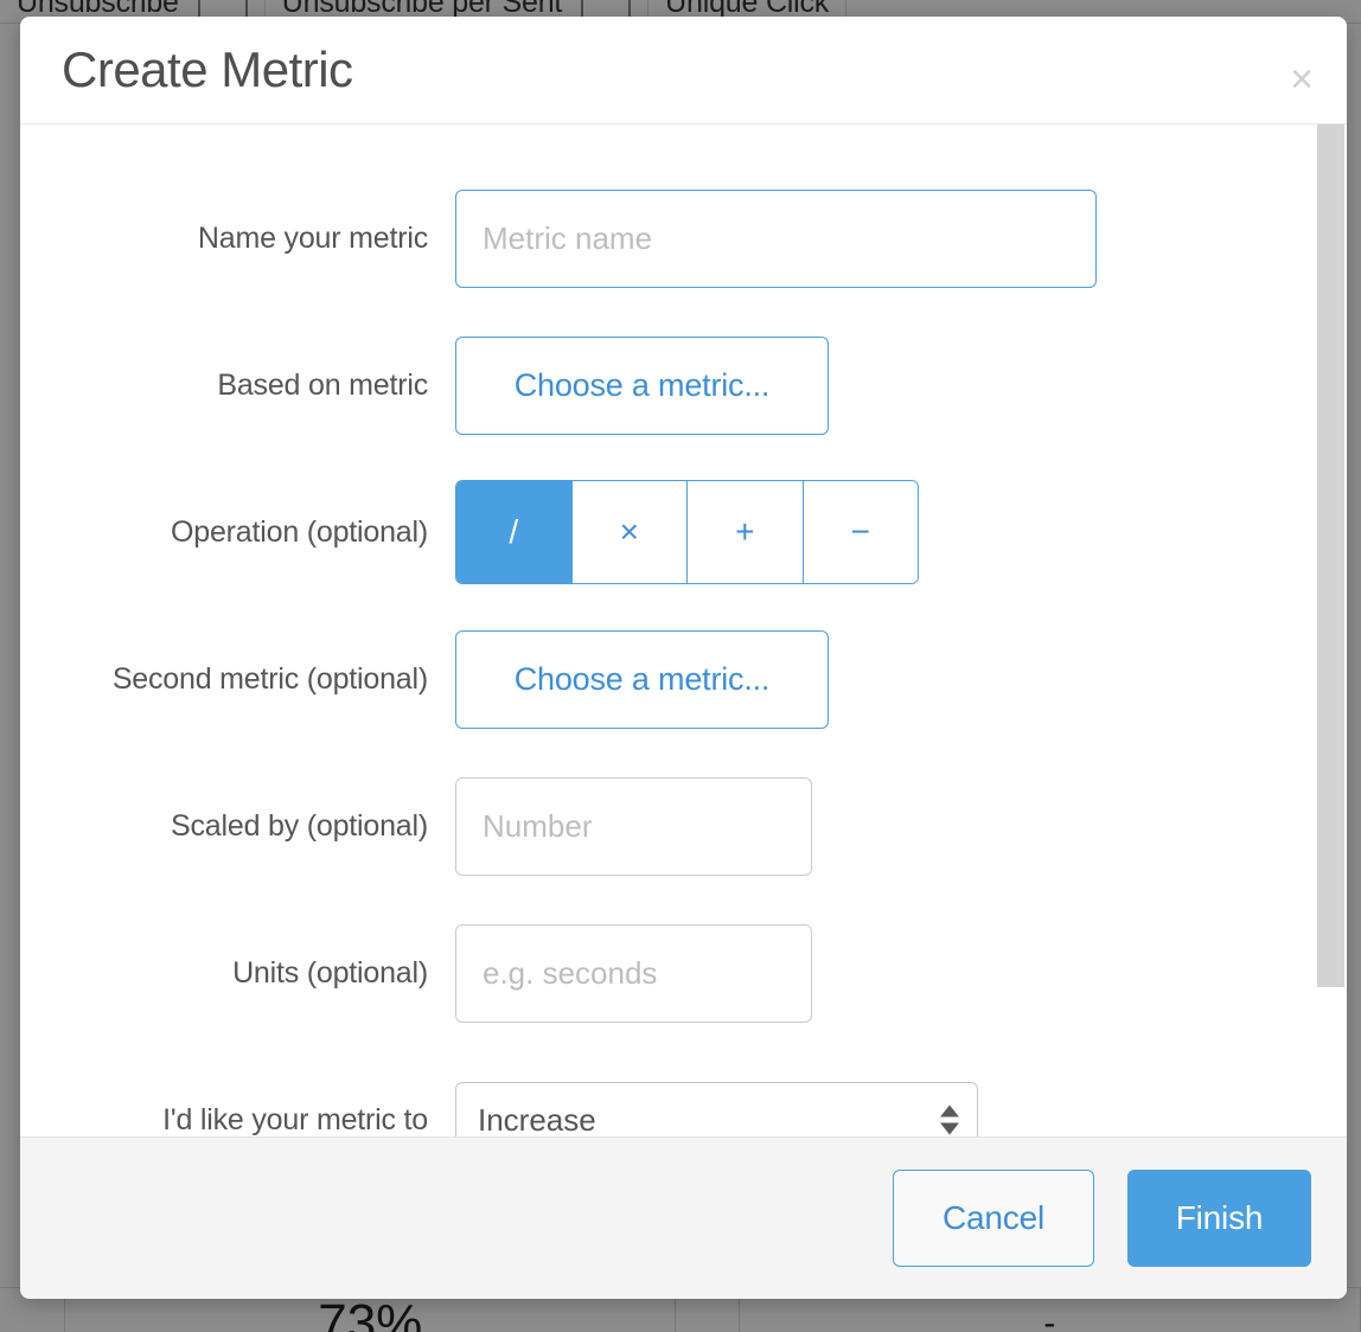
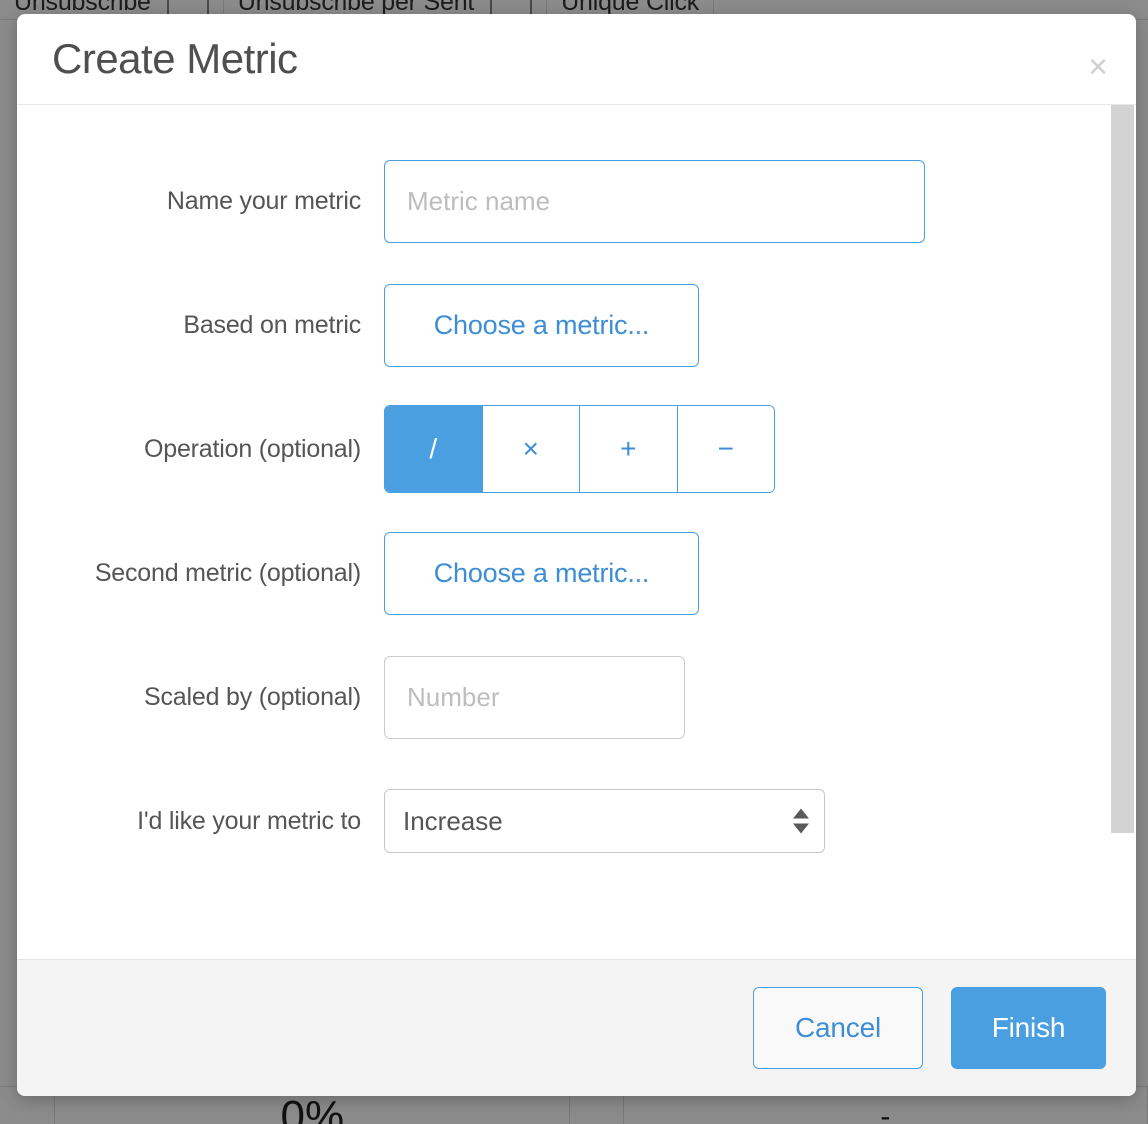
  Unsubscribe
  Unsubscribe per Sent
  Unique Click
- 73%
+ 0%
  -
  Create Metric
  ×
  Name your metric
  Metric name
  Based on metric
  Choose a metric...
  Operation (optional)
  /
  ×
  +
  −
  Second metric (optional)
  Choose a metric...
  Scaled by (optional)
  Number
- Units (optional)
- e.g. seconds
  I'd like your metric to
  Increase
  Cancel
  Finish
